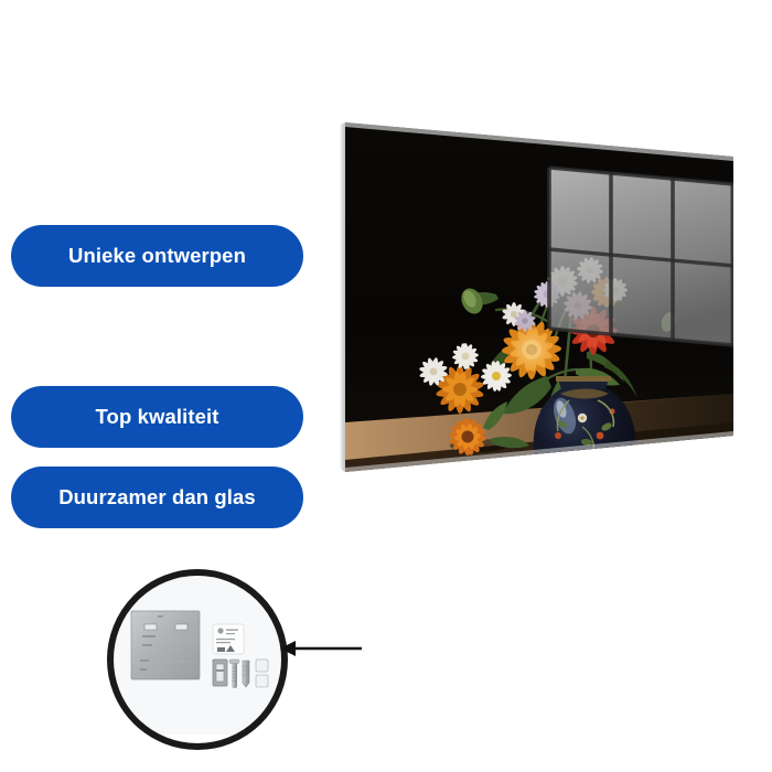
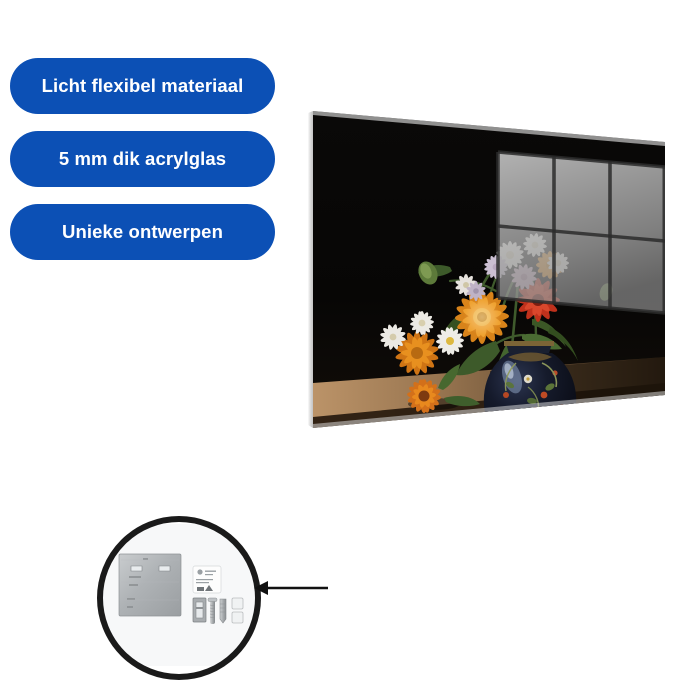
+ Licht flexibel materiaal
+ 5 mm dik acrylglas
  Unieke ontwerpen
- Top kwaliteit
- Duurzamer dan glas
